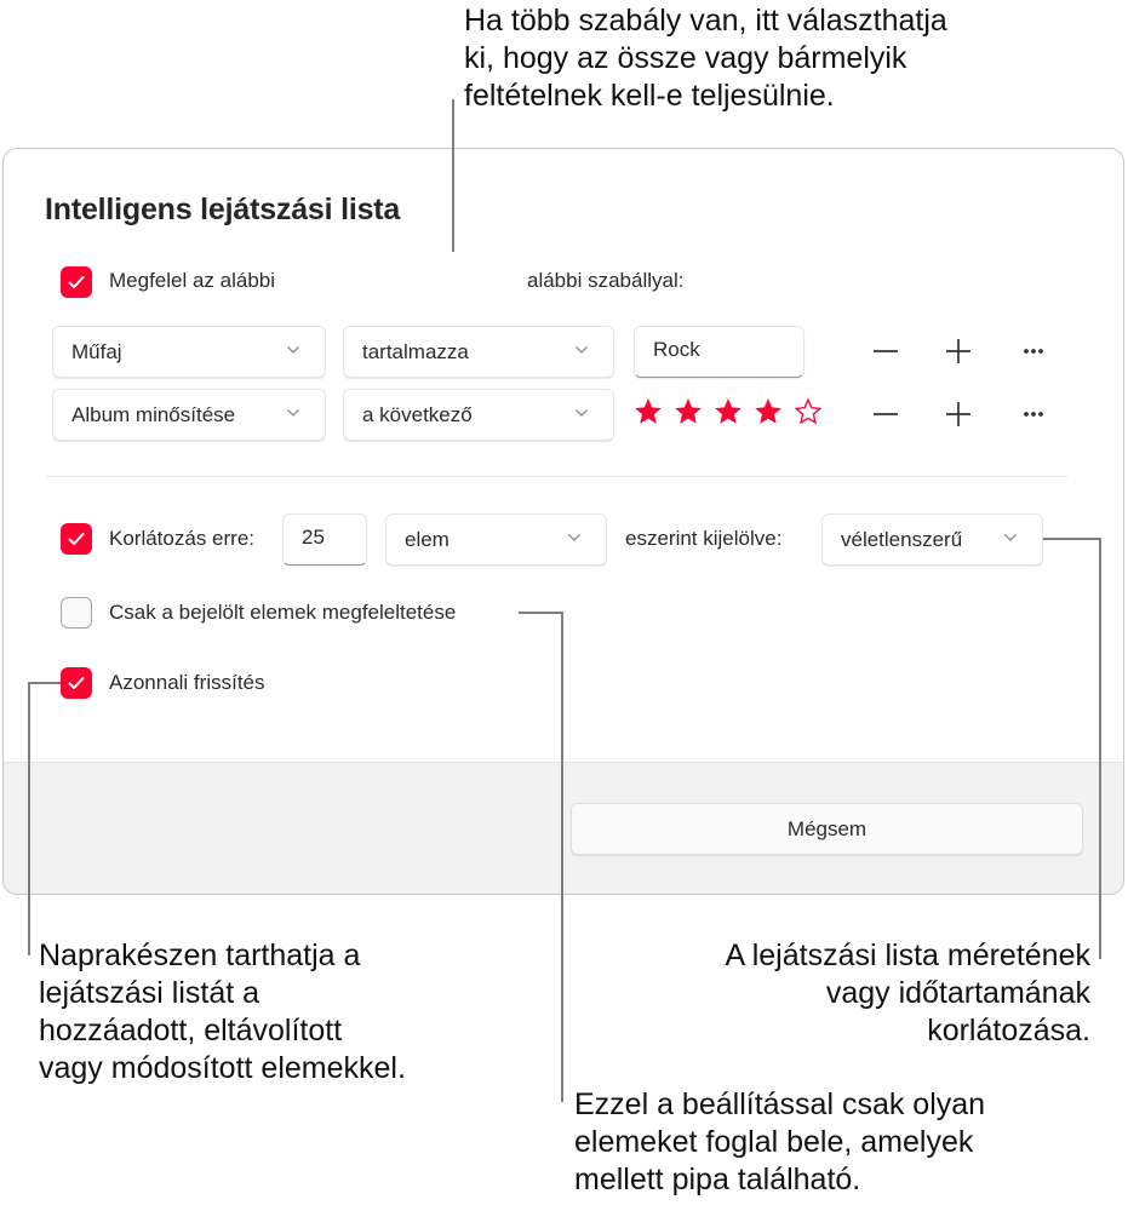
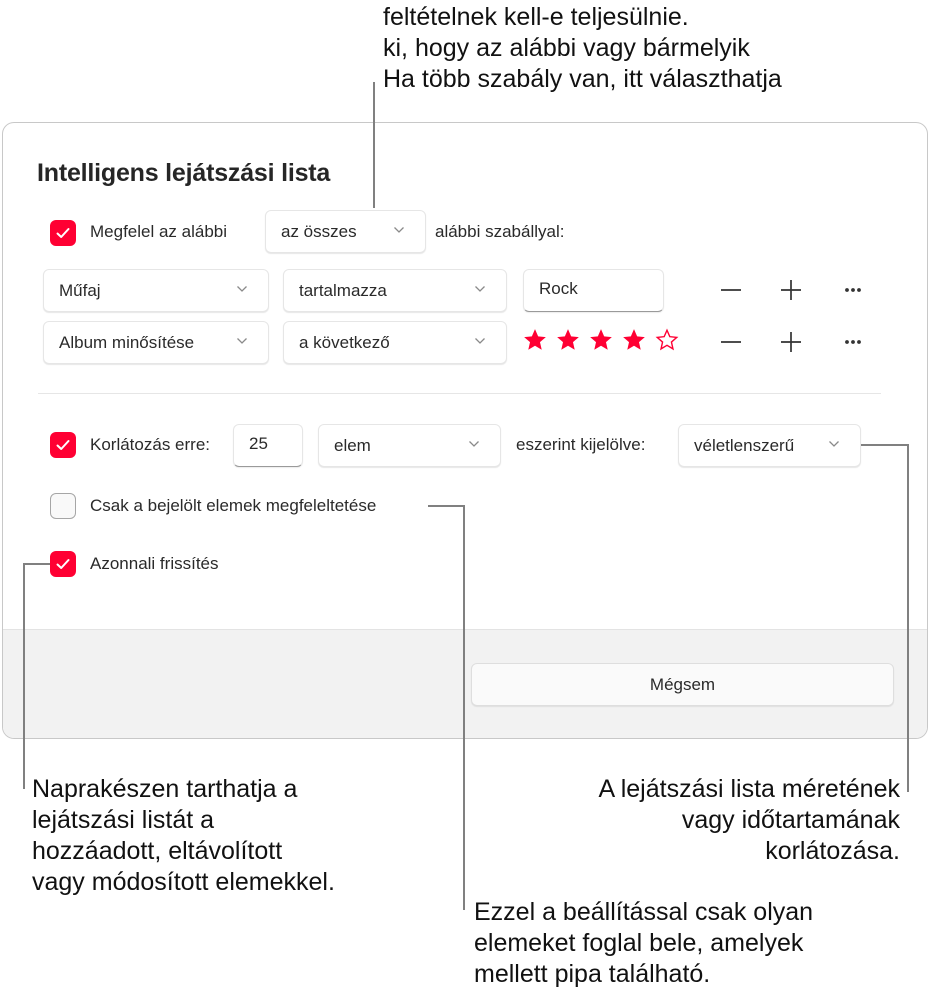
- Ha több szabály van, itt választhatja
+ feltételnek kell-e teljesülnie.
- ki, hogy az össze vagy bármelyik
+ ki, hogy az alábbi vagy bármelyik
- feltételnek kell-e teljesülnie.
+ Ha több szabály van, itt választhatja
  Intelligens lejátszási lista
  Megfelel az alábbi
+ az összes
  alábbi szabállyal:
  Műfaj
  tartalmazza
  Rock
  Album minősítése
  a következő
  Korlátozás erre:
  25
  elem
  eszerint kijelölve:
  véletlenszerű
  Csak a bejelölt elemek megfeleltetése
  Azonnali frissítés
  Mégsem
  Naprakészen tarthatja a
  lejátszási listát a
  hozzáadott, eltávolított
  vagy módosított elemekkel.
  A lejátszási lista méretének
  vagy időtartamának
  korlátozása.
  Ezzel a beállítással csak olyan
  elemeket foglal bele, amelyek
  mellett pipa található.
